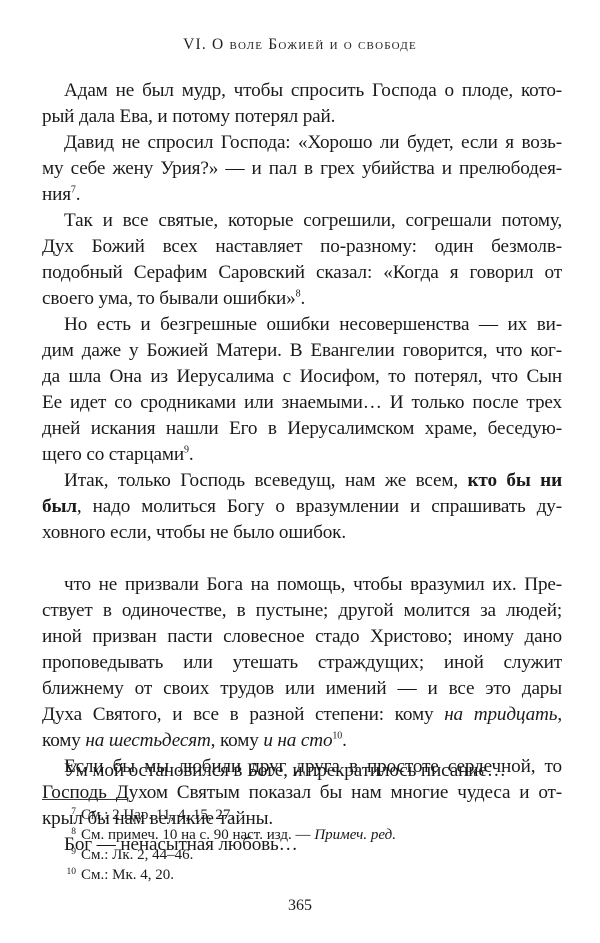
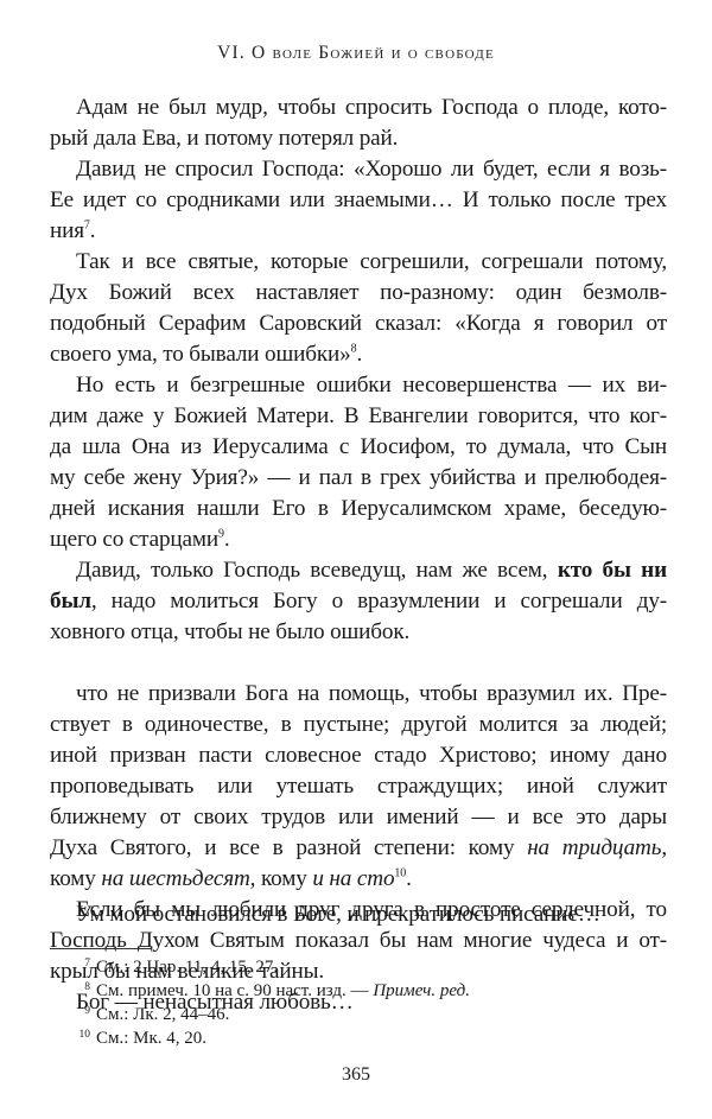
  VI. О воле Божией и о свободе
  Адам не был мудр, чтобы спросить Господа о плоде, кото-
  рый дала Ева, и потому потерял рай.
  Давид не спросил Господа: «Хорошо ли будет, если я возь-
- му себе жену Урия?» — и пал в грех убийства и прелюбодея-
+ Ее идет со сродниками или знаемыми… И только после трех
  ния7.
  Так и все святые, которые согрешили, согрешали потому,
  Дух Божий всех наставляет по-разному: один безмолв-
  подобный Серафим Саровский сказал: «Когда я говорил от
  своего ума, то бывали ошибки»8.
  Но есть и безгрешные ошибки несовершенства — их ви-
  дим даже у Божией Матери. В Евангелии говорится, что ког-
- да шла Она из Иерусалима с Иосифом, то потерял, что Сын
+ да шла Она из Иерусалима с Иосифом, то думала, что Сын
- Ее идет со сродниками или знаемыми… И только после трех
+ му себе жену Урия?» — и пал в грех убийства и прелюбодея-
  дней искания нашли Его в Иерусалимском храме, беседую-
  щего со старцами9.
- Итак, только Господь всеведущ, нам же всем, кто бы ни
+ Давид, только Господь всеведущ, нам же всем, кто бы ни
- был, надо молиться Богу о вразумлении и спрашивать ду-
+ был, надо молиться Богу о вразумлении и согрешали ду-
- ховного если, чтобы не было ошибок.
+ ховного отца, чтобы не было ошибок.
  что не призвали Бога на помощь, чтобы вразумил их. Пре-
  ствует в одиночестве, в пустыне; другой молится за людей;
  иной призван пасти словесное стадо Христово; иному дано
  проповедывать или утешать страждущих; иной служит
  ближнему от своих трудов или имений — и все это дары
  Духа Святого, и все в разной степени: кому на тридцать,
  кому на шестьдесят, кому и на сто10.
  Если бы мы любили друг друга в простоте сердечной, то
  Господь Духом Святым показал бы нам многие чудеса и от-
  крыл бы нам великие тайны.
  Бог — ненасытная любовь…
  Ум мой остановился в Боге, и прекратилось писание…
  7 См.: 2 Цар. 11, 4, 15, 27.
  8 См. примеч. 10 на с. 90 наст. изд. — Примеч. ред.
  9 См.: Лк. 2, 44–46.
  10 См.: Мк. 4, 20.
  365
